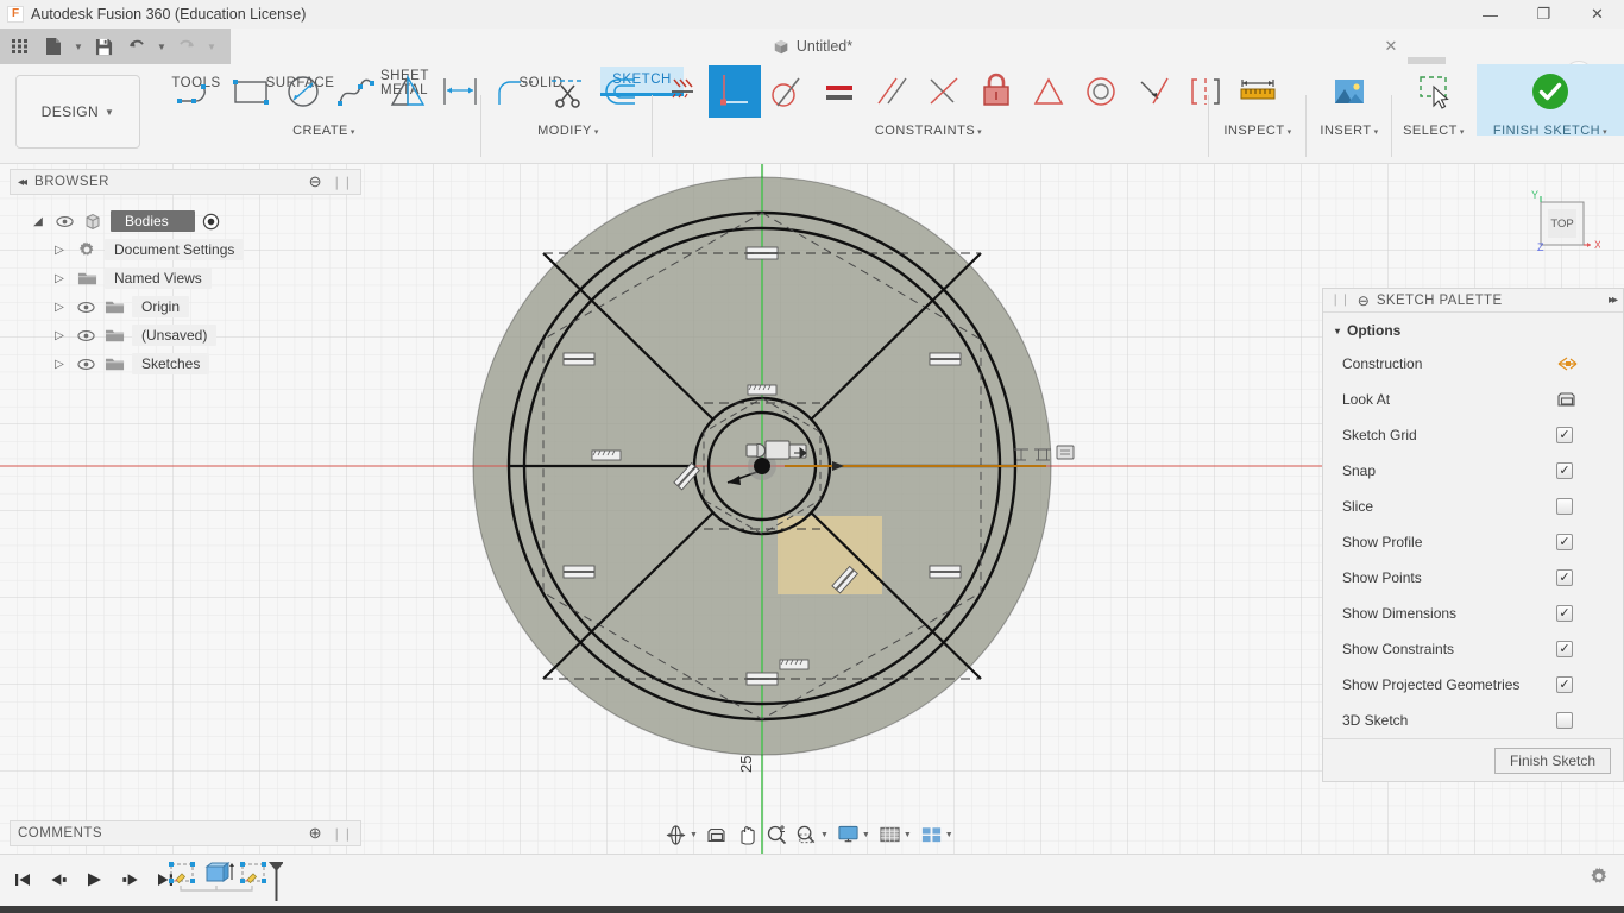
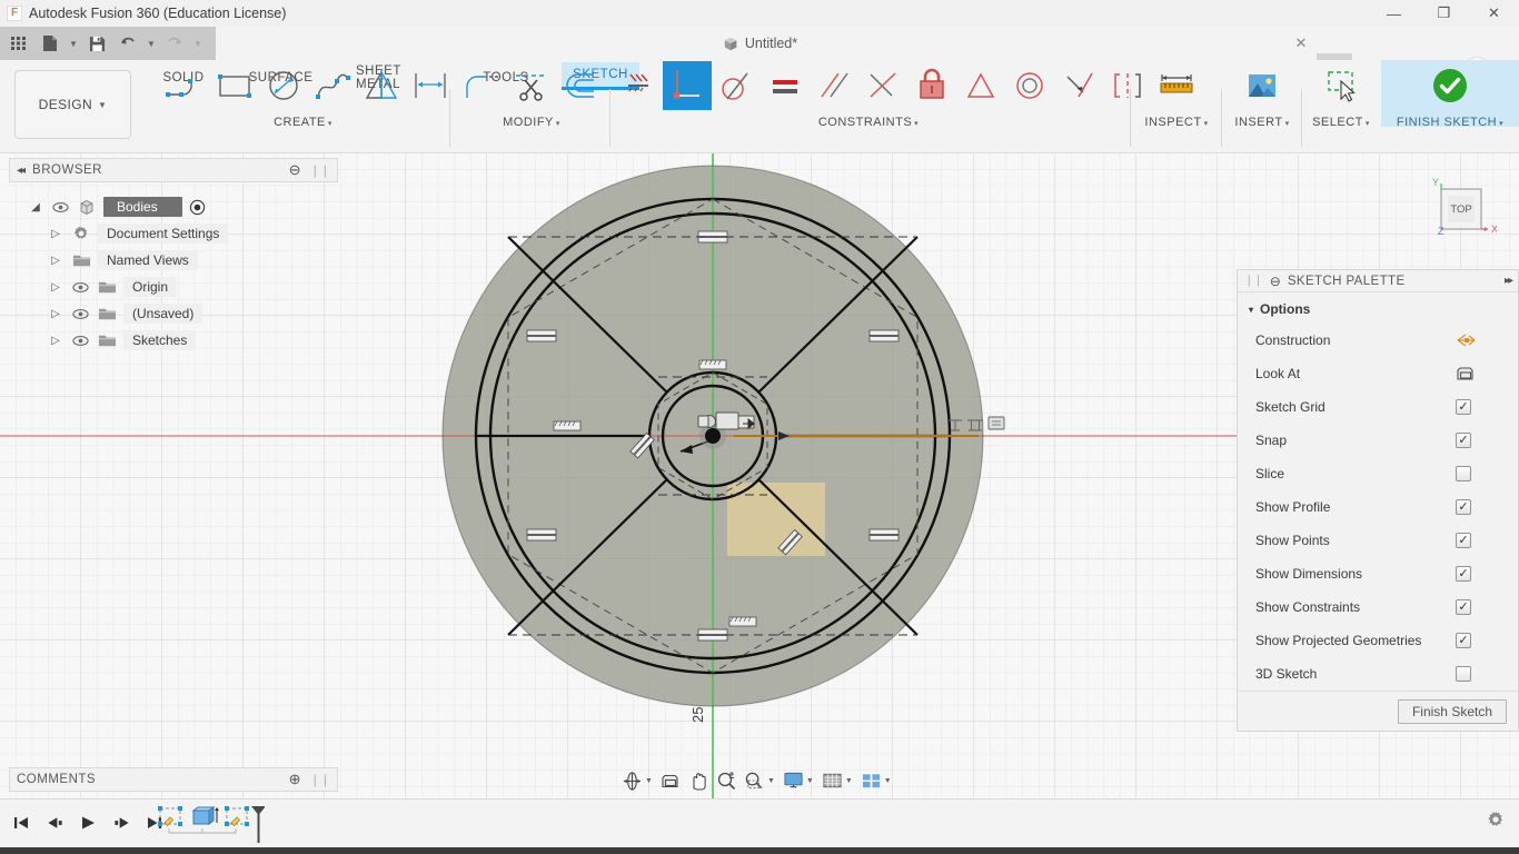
  F
  Autodesk Fusion 360 (Education License)
  —
  ❐
  ✕
  ▼
  ▼
  ▼
  Untitled*
  ✕
  DESIGN
  ▼
- TOOLS
+ SOLID
  SUFACE
  SHEET METL
- SOLID
+ TOOLS
  CREATE
  MODIFY
  CONSTRAINTS
  INSPECT
  INSERT
  SELECT
  FINISH SKETCH
  ◂◂
  BROWSER
  ⊖
  ❘❘
  ◢
  Bodies
  ▷
  Document Settings
  ▷
  Named Views
  ▷
  Origin
  ▷
  (Unsaved)
  ▷
  Sketches
  COMMENTS
  ⊕
  ❘❘
  ❘❘
  ⊖
  SKETCH PALETTE
  ▸▸
  ▾
  Options
  Construction
  Look At
  Sketch Grid
  ✓
  Snap
  ✓
  Slice
  Show Profile
  ✓
  Show Points
  ✓
  Show Dimensions
  ✓
  Show Constraints
  ✓
  Show Projected Geometries
  ✓
  3D Sketch
  Finish Sketch
  TOP
  X
  Y
  Z
